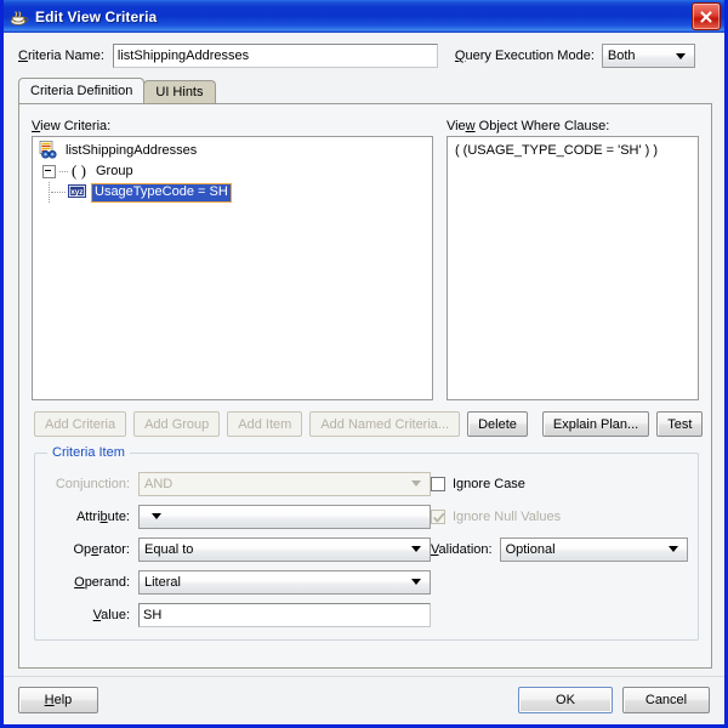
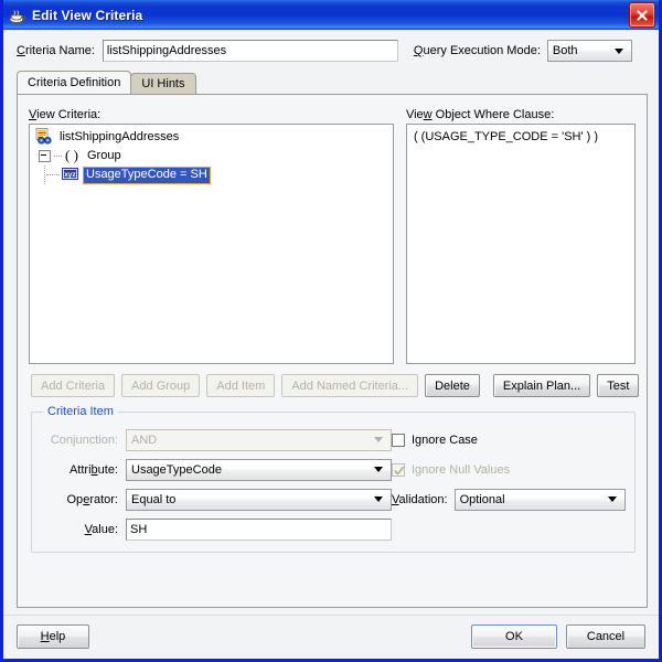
  Edit View Criteria
  Criteria Name:
  listShippingAddresses
  Query Execution Mode:
  Both
  Criteria Definition
  UI Hints
  View Criteria:
  listShippingAddresses
  ( )
  Group
  UsageTypeCode = SH
  View Object Where Clause:
  ( (USAGE_TYPE_CODE = 'SH' ) )
  Add Criteria
  Add Group
  Add Item
  Add Named Criteria...
  Delete
  Explain Plan...
  Test
  Criteria Item
  Conjunction:
  AND
  Ignore Case
  Attribute:
+ UsageTypeCode
  Ignore Null Values
  Operator:
  Equal to
  Validation:
  Optional
- Operand:
- Literal
  Value:
  SH
  Help
  OK
  Cancel
